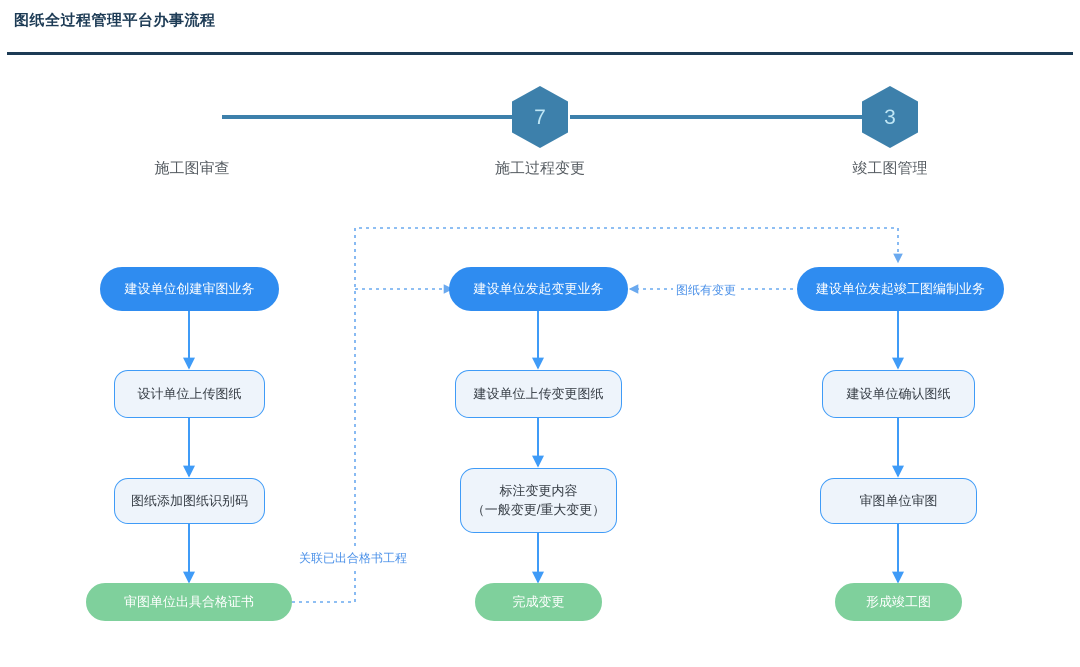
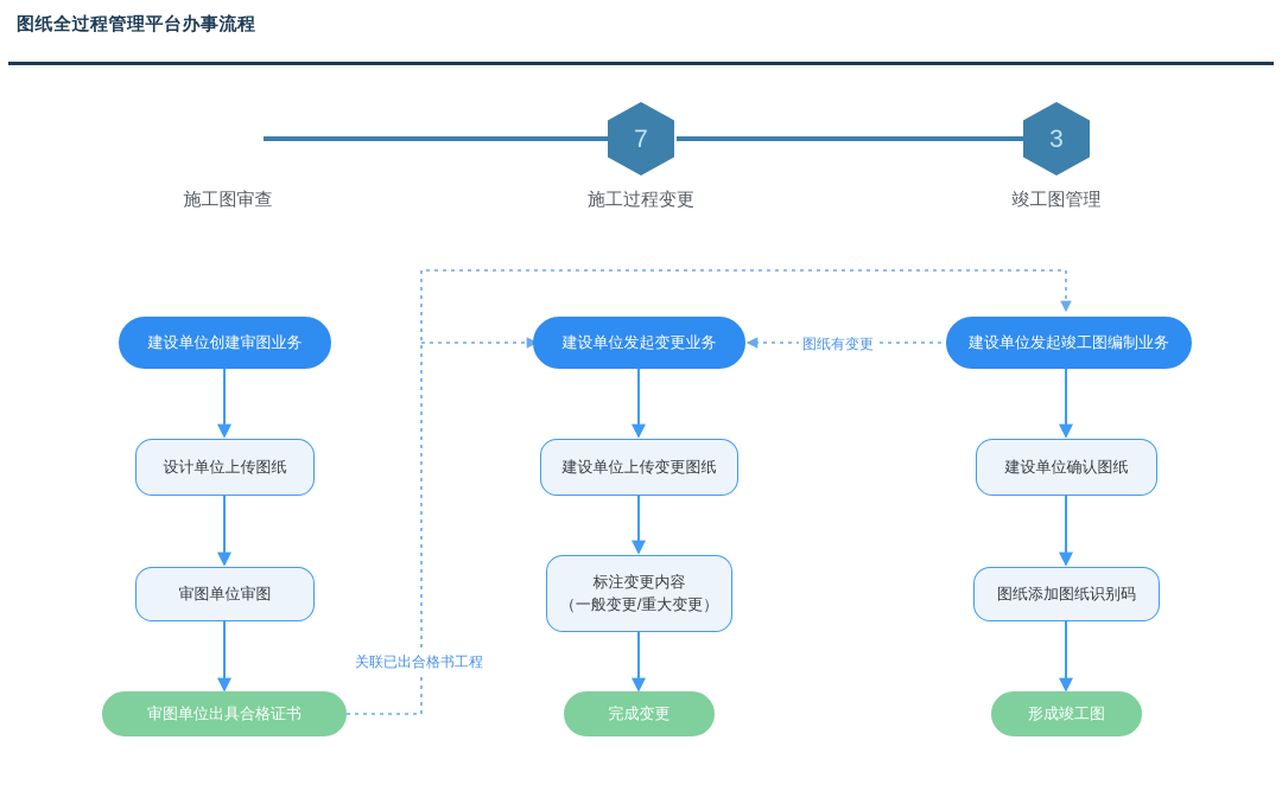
  图纸全过程管理平台办事流程
  施工图审查
  7
  施工过程变更
  3
  竣工图管理
  图纸有变更
  关联已出合格书工程
  建设单位创建审图业务
  设计单位上传图纸
- 图纸添加图纸识别码
+ 审图单位审图
  审图单位出具合格证书
  建设单位发起变更业务
  建设单位上传变更图纸
  标注变更内容
  （一般变更/重大变更）
  完成变更
  建设单位发起竣工图编制业务
  建设单位确认图纸
- 审图单位审图
+ 图纸添加图纸识别码
  形成竣工图
